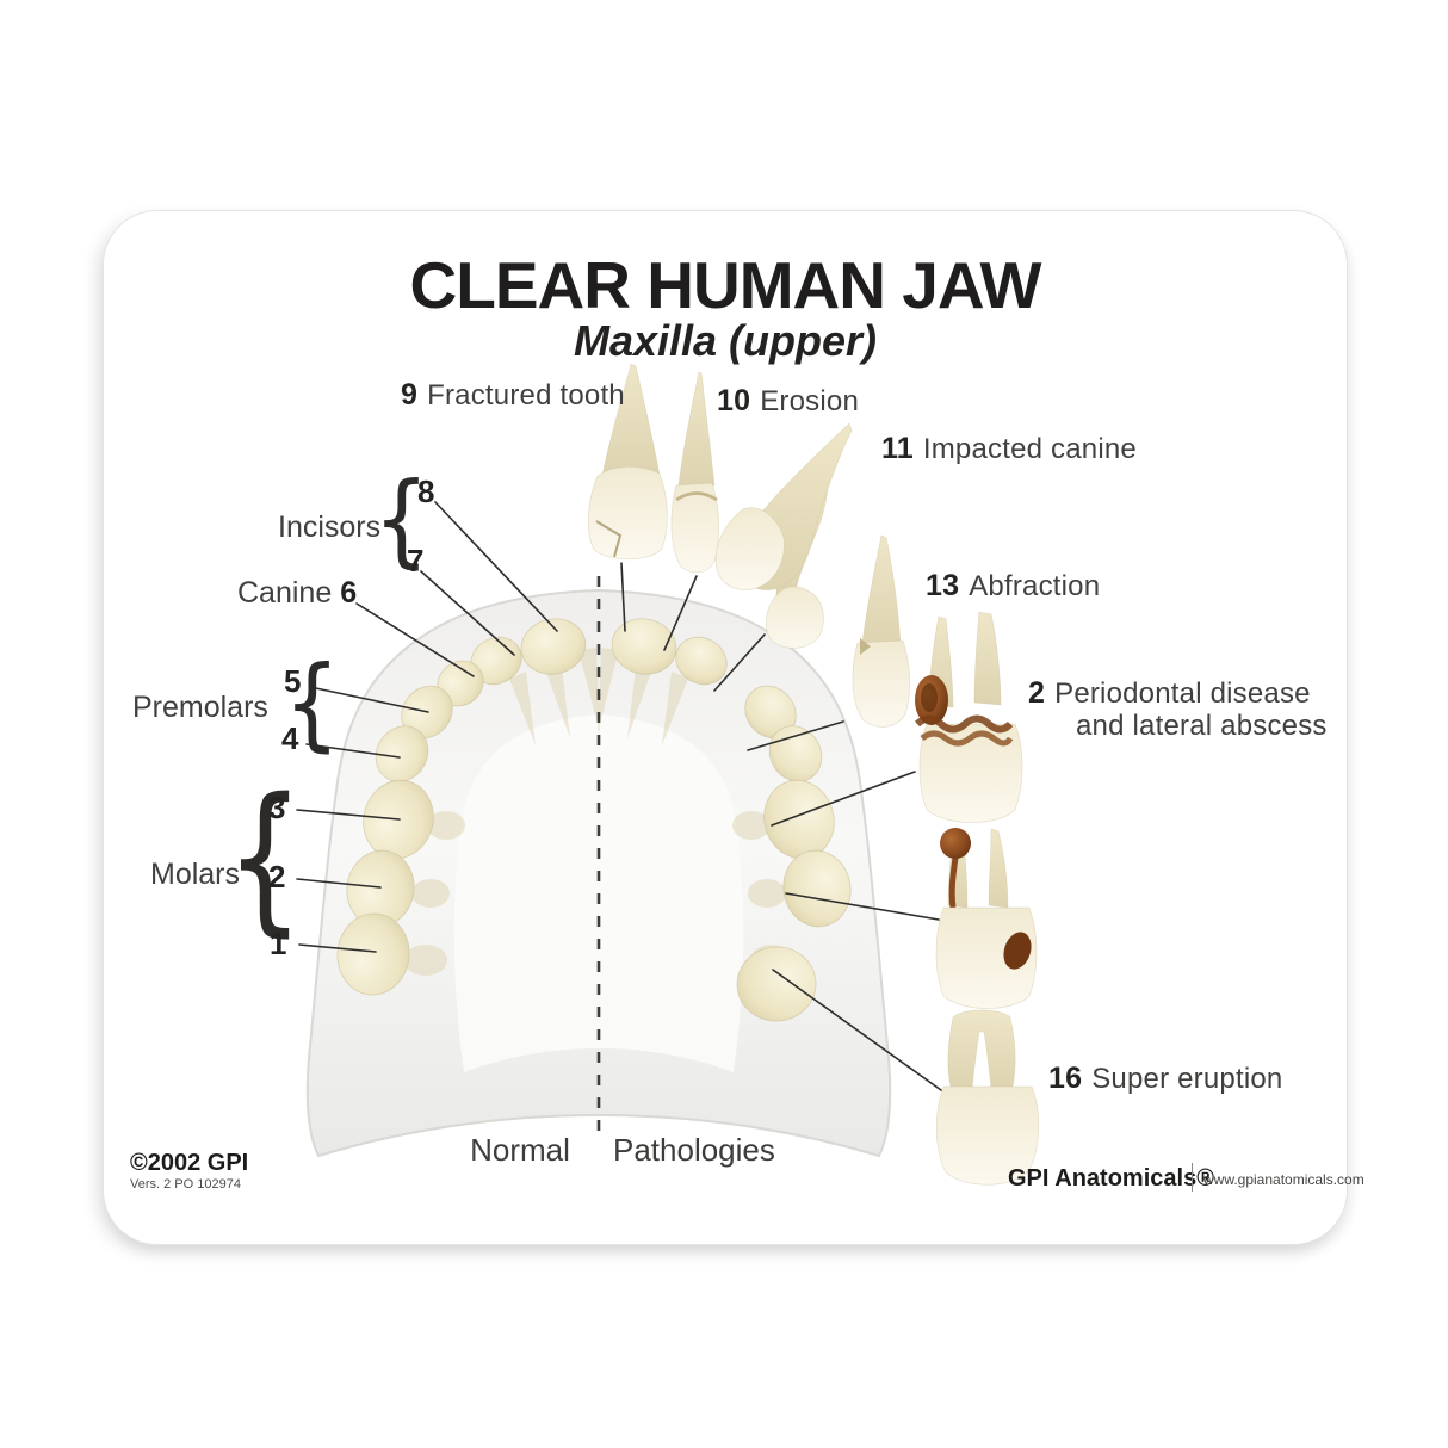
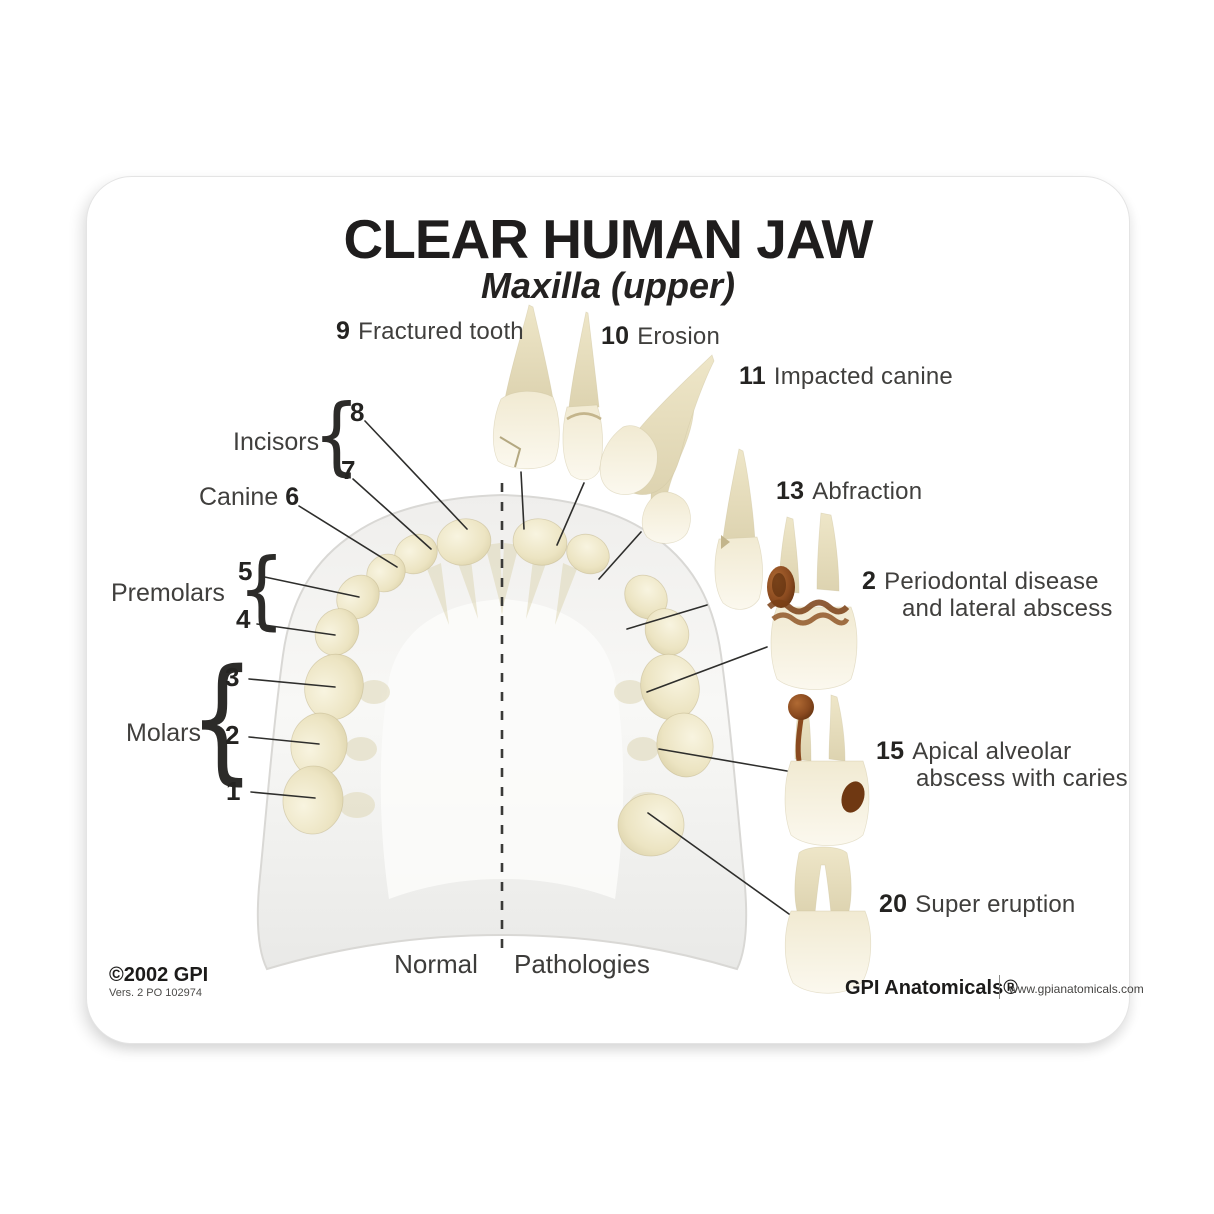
  CLEAR HUMAN JAW
  Maxilla (upper)
  9 Fractured tooth
  10 Erosion
  11 Impacted canine
  13 Abfraction
  2 Periodontal disease
  and lateral abscess
+ 15 Apical alveolar
+ abscess with caries
- 16 Super eruption
+ 20 Super eruption
  Incisors
  {
  8
  7
  Canine 6
  Premolars
  {
  5
  4
  Molars
  {
  3
  2
  1
  Normal
  Pathologies
  ©2002 GPI
  Vers. 2 PO 102974
  GPI Anatomicals®
  www.gpianatomicals.com
